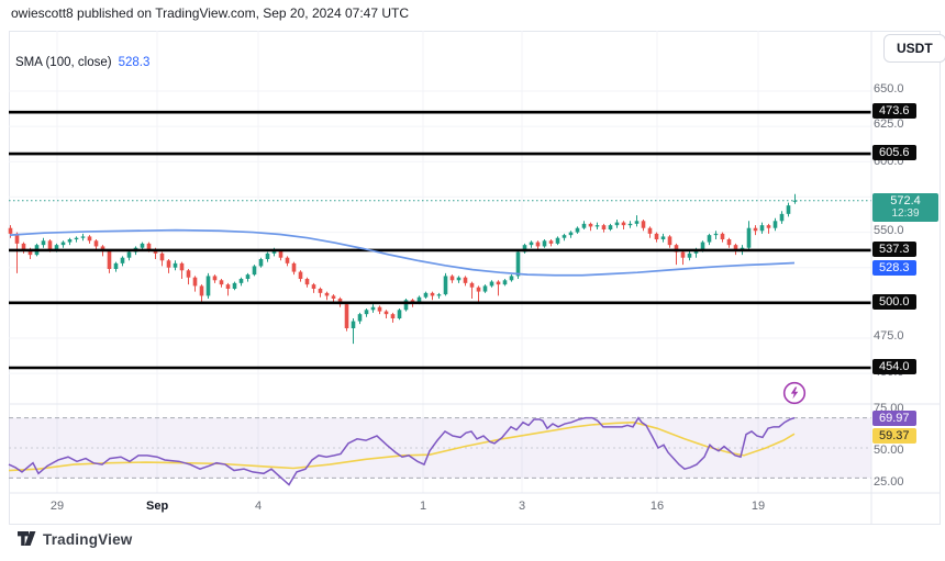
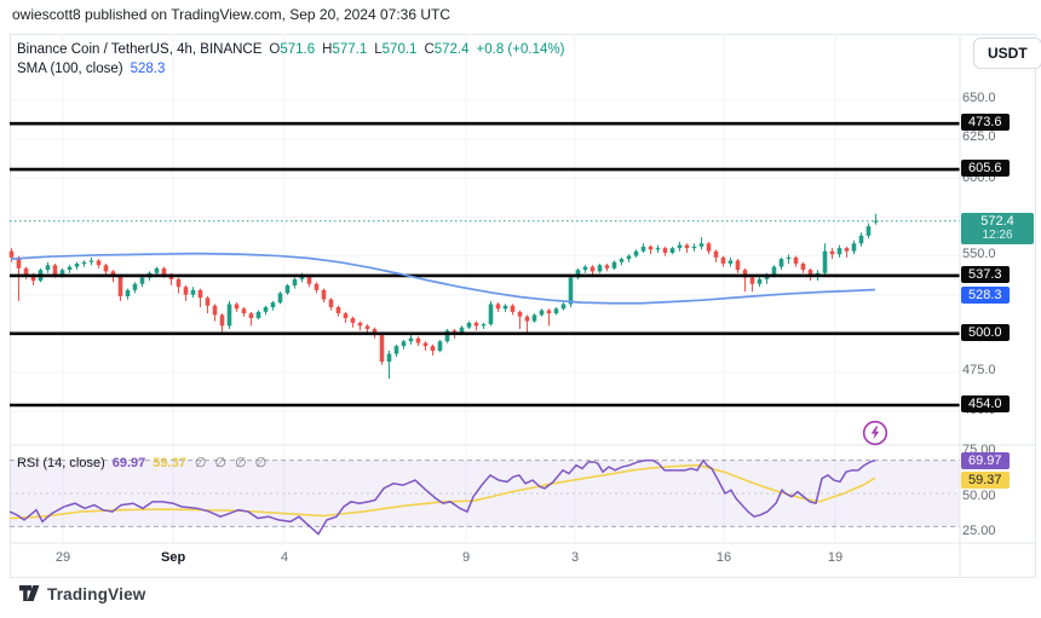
- owiescott8 published on TradingView.com, Sep 20, 2024 07:47 UTC
+ owiescott8 published on TradingView.com, Sep 20, 2024 07:36 UTC
+ Binance Coin / TetherUS, 4h, BINANCE O571.6 H577.1 L570.1 C572.4 +0.8 (+0.14%)
  SMA (100, close) 528.3
+ RSI (14, close) 69.97 59.37 ∅ ∅ ∅ ∅
  USDT
  572.4
- 12:39
+ 12:26
  528.3
  TradingView
  650.0
  625.0
  600.0
  550.0
  475.0
  75.00
  50.00
  25.00
  473.6
  605.6
  537.3
  500.0
  454.0
  69.97
  59.37
  29
  Sep
  4
- 1
+ 9
  3
  16
  19
